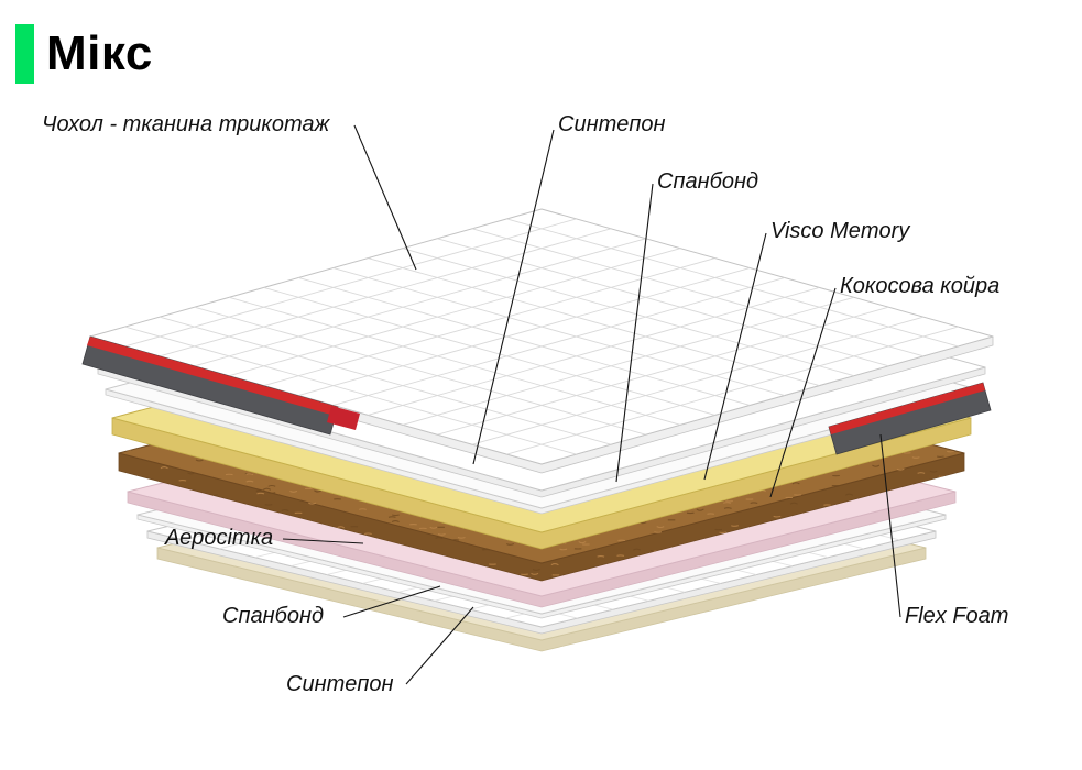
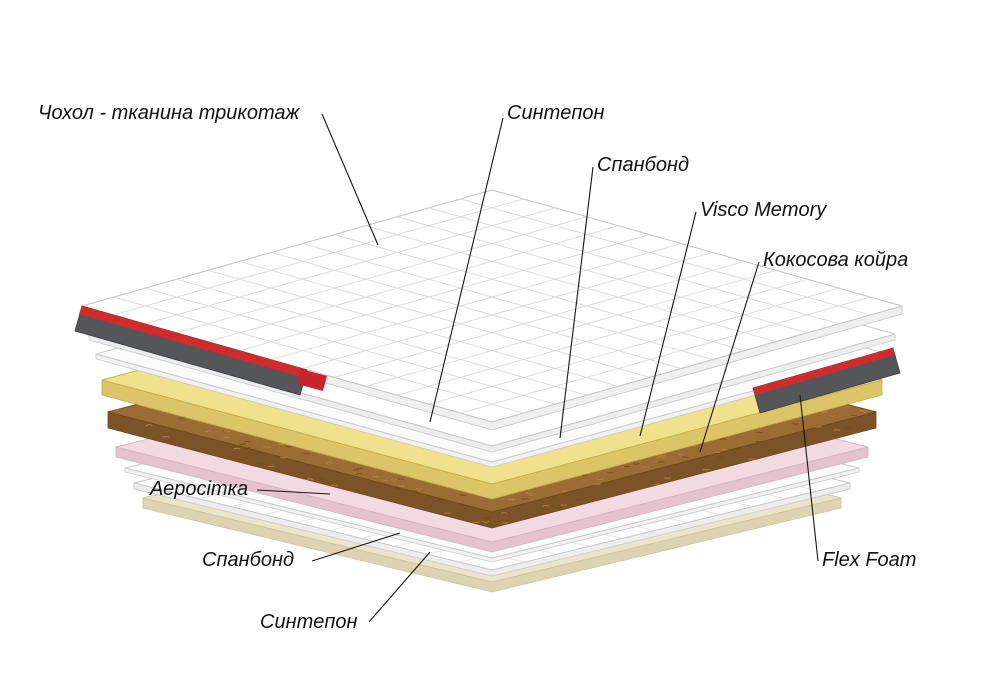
- Мікс
  Чохол - тканина трикотаж
  Синтепон
  Спанбонд
  Visco Memory
  Кокосова койра
  Аеросітка
  Спанбонд
  Синтепон
  Flex Foam
